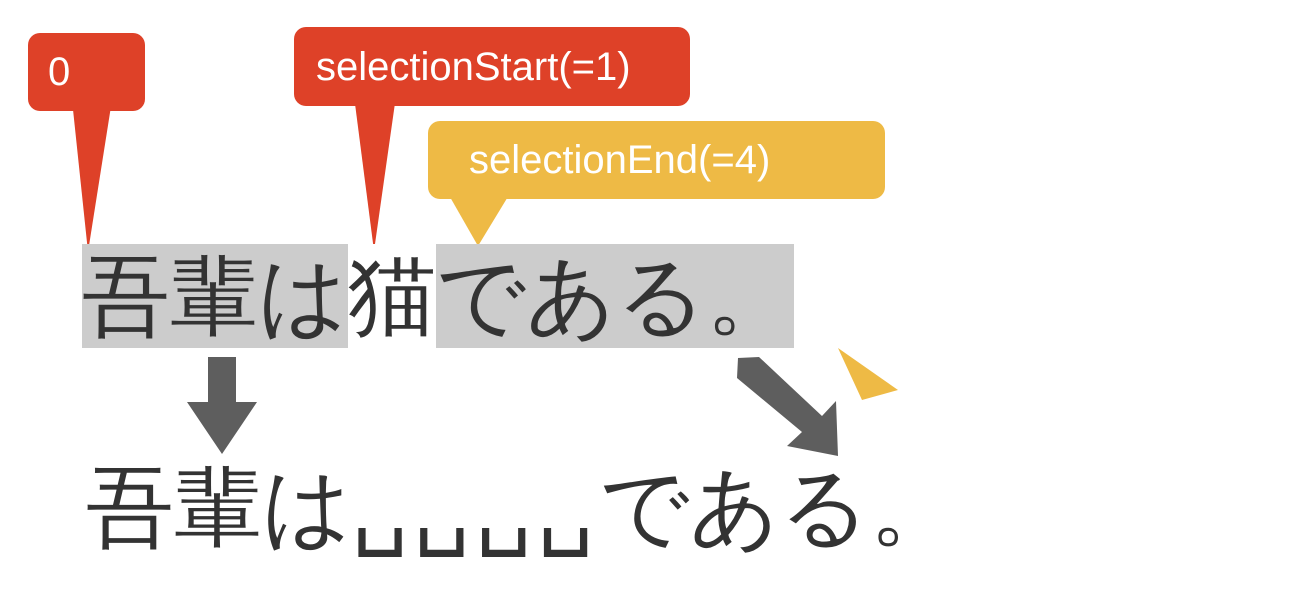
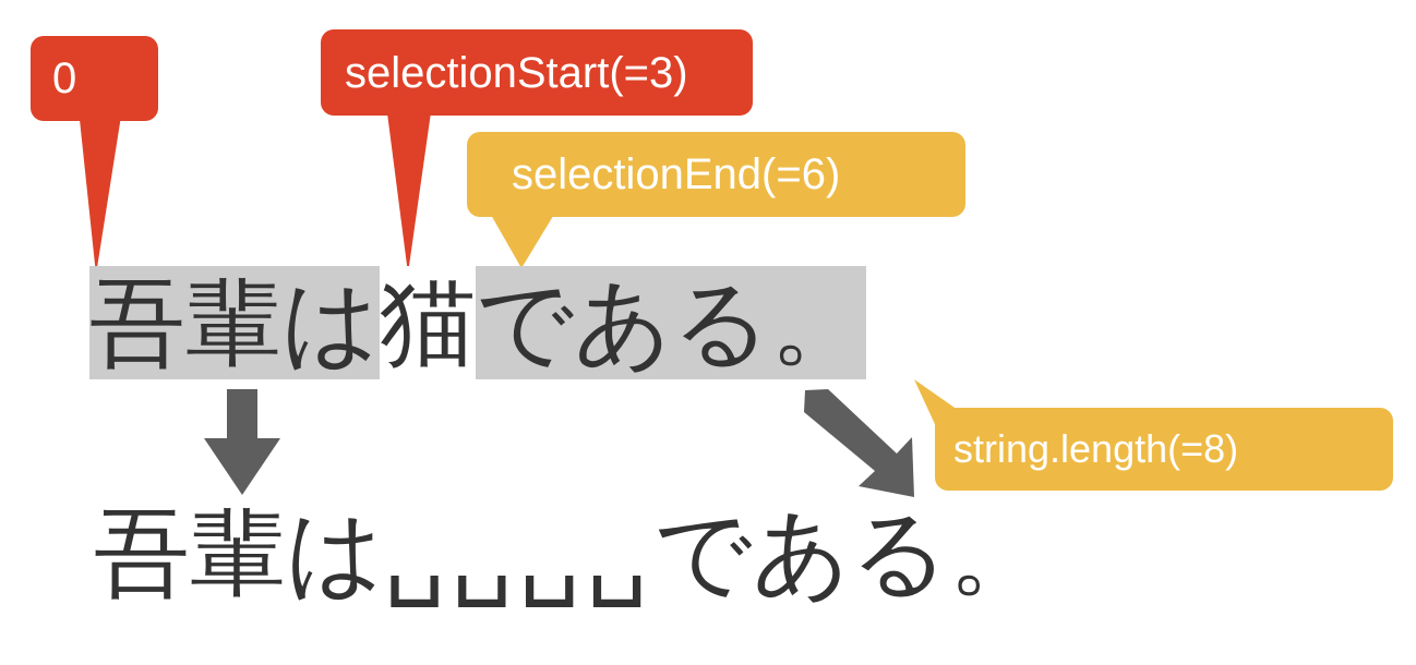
  0
- selectionStart(=1)
+ selectionStart(=3)
- selectionEnd(=4)
+ selectionEnd(=6)
  吾輩は
  猫
  である。
+ string.length(=8)
  吾輩は
  ␣␣␣␣
  である。
